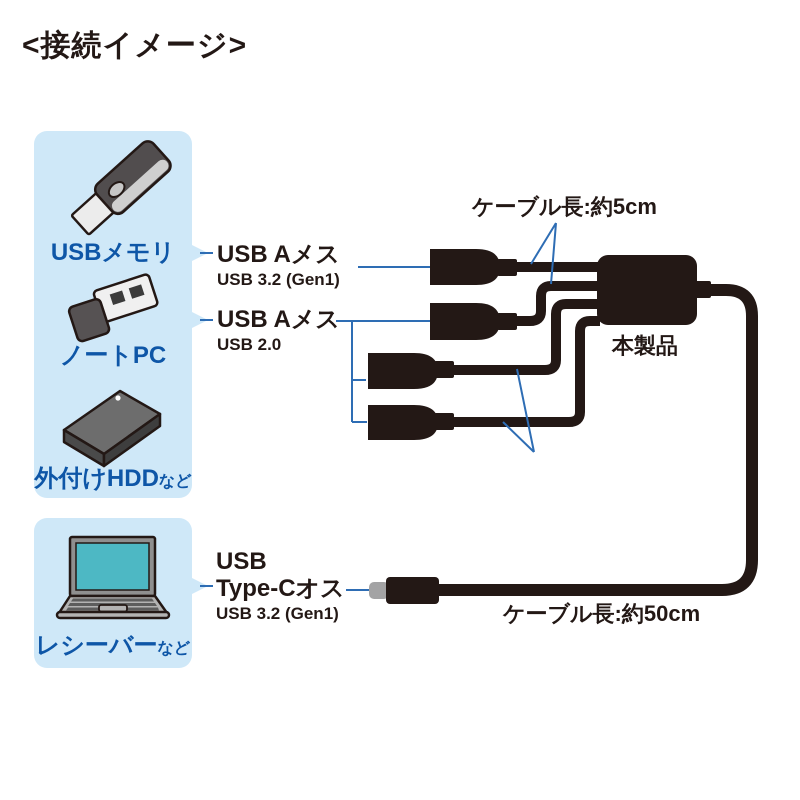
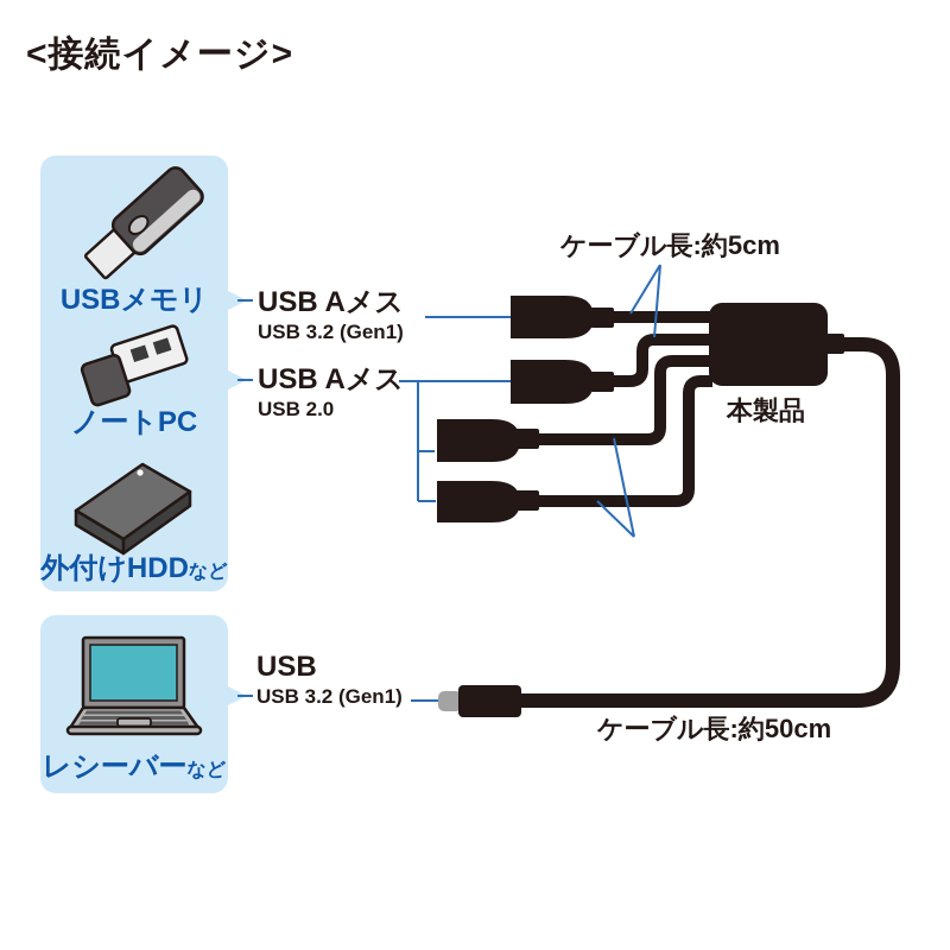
  <接続イメージ>
  USBメモリ
  ノートPC
  外付けHDDなど
  レシーバーなど
  USB Aメス
  USB 3.2 (Gen1)
  USB Aメス
  USB 2.0
  USB
- Type-Cオス
  USB 3.2 (Gen1)
  ケーブル長:約5cm
  本製品
  ケーブル長:約50cm
